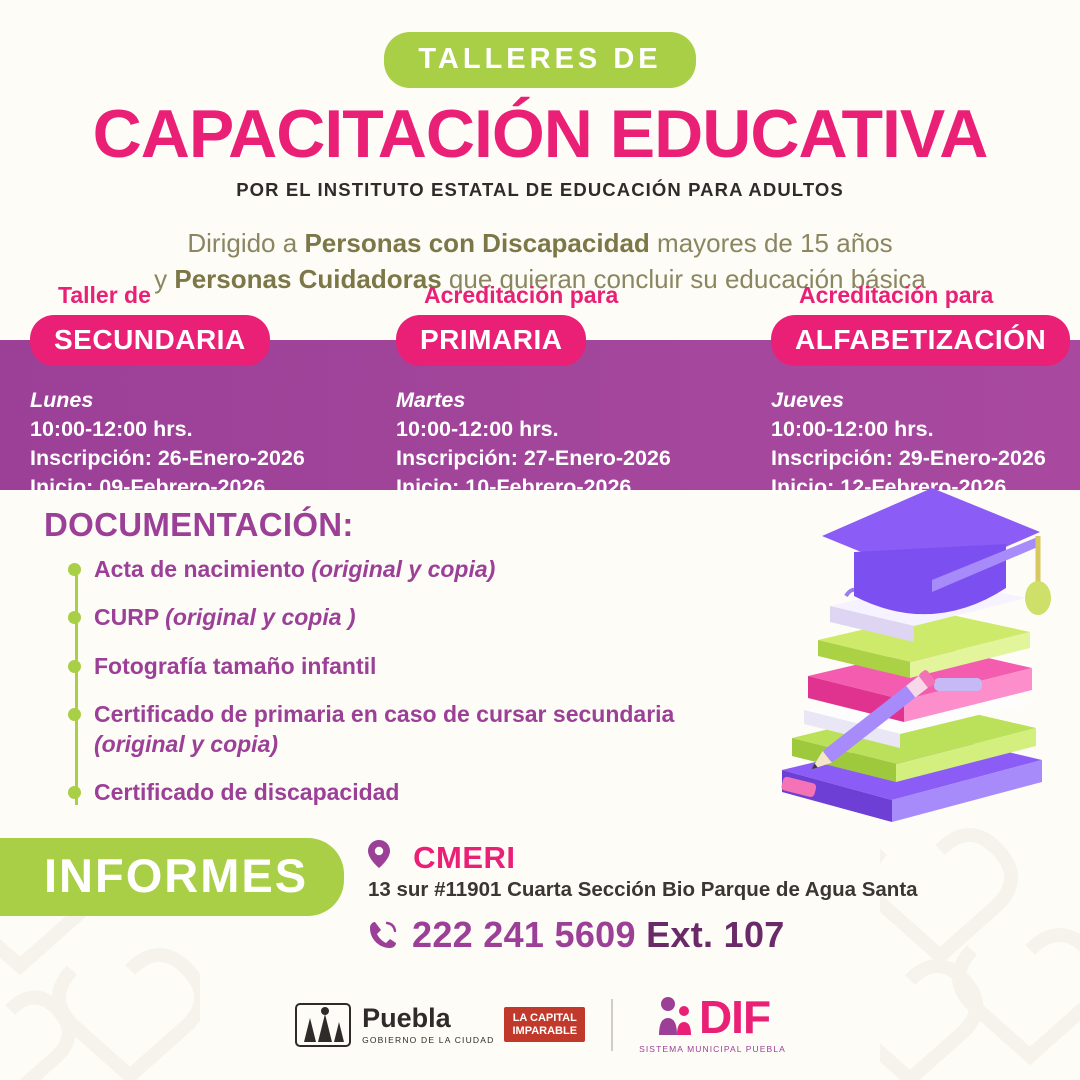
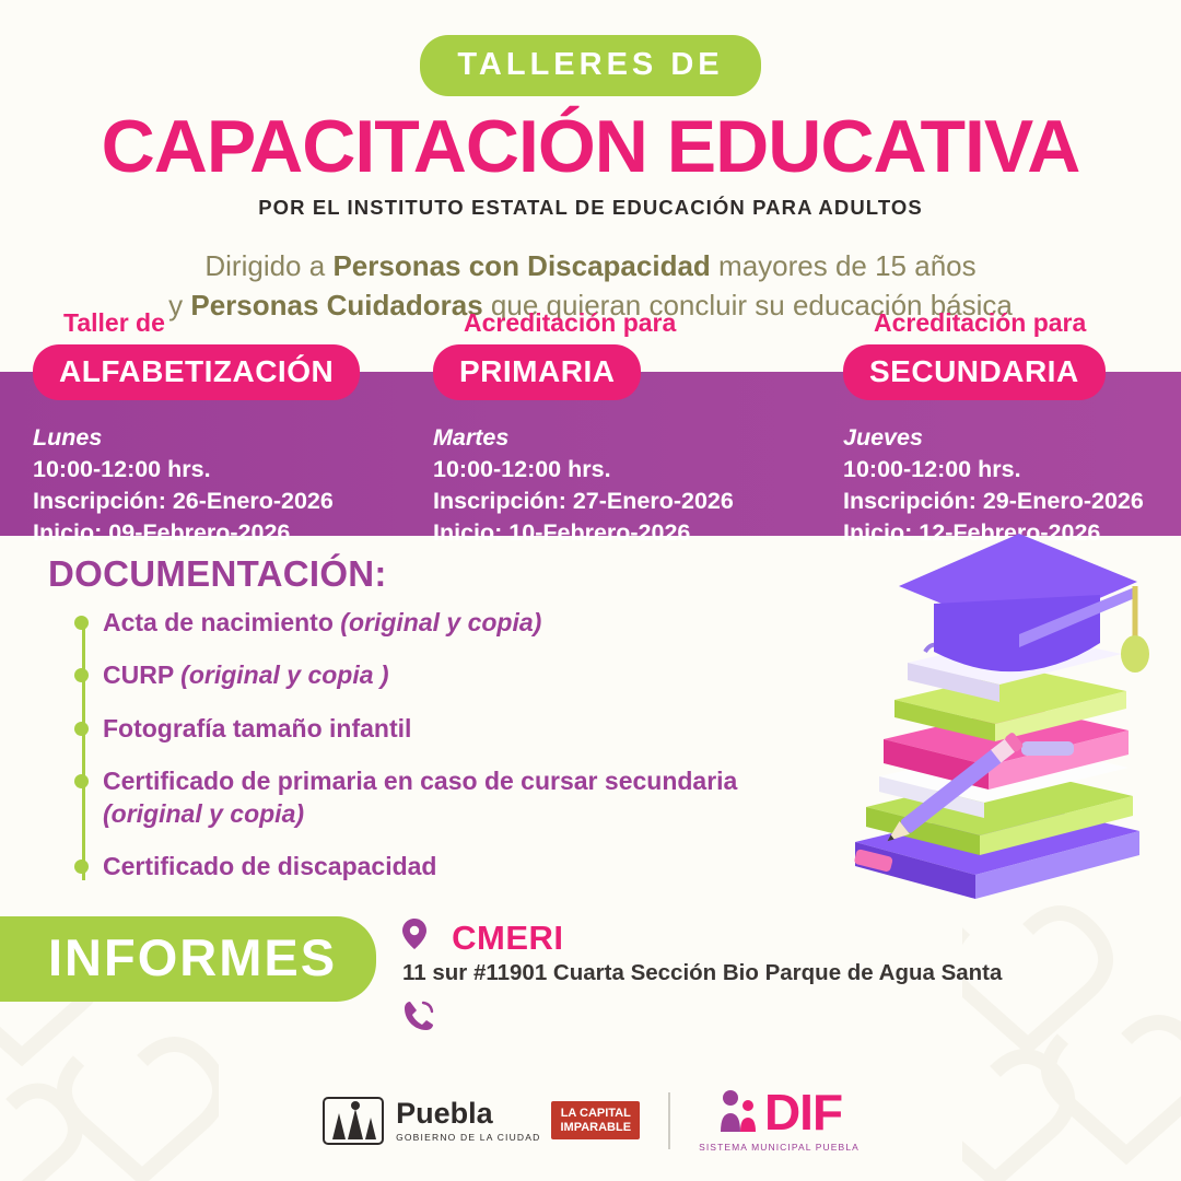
  TALLERES DE
  CAPACITACIÓN EDUCATIVA
  POR EL INSTITUTO ESTATAL DE EDUCACIÓN PARA ADULTOS
  Dirigido a Personas con Discapacidad mayores de 15 años
  y Personas Cuidadoras que quieran concluir su educación básica
  Taller de
- SECUNDARIA
+ ALFABETIZACIÓN
  Lunes
  10:00-12:00 hrs.
  Inscripción: 26-Enero-2026
  Inicio: 09-Febrero-2026
  Acreditación para
  PRIMARIA
  Martes
  10:00-12:00 hrs.
  Inscripción: 27-Enero-2026
  Inicio: 10-Febrero-2026
  Acreditación para
- ALFABETIZACIÓN
+ SECUNDARIA
  Jueves
  10:00-12:00 hrs.
  Inscripción: 29-Enero-2026
  Inicio: 12-Febrero-2026
  DOCUMENTACIÓN:
  Acta de nacimiento (original y copia)
  CURP (original y copia )
  Fotografía tamaño infantil
  Certificado de primaria en caso de cursar secundaria (original y copia)
  Certificado de discapacidad
  INFORMES
  CMERI
- 13 sur #11901 Cuarta Sección Bio Parque de Agua Santa
+ 11 sur #11901 Cuarta Sección Bio Parque de Agua Santa
- 222 241 5609 Ext. 107
  Puebla
  GOBIERNO DE LA CIUDAD
  LA CAPITAL
  IMPARABLE
  DIF
  SISTEMA MUNICIPAL PUEBLA
